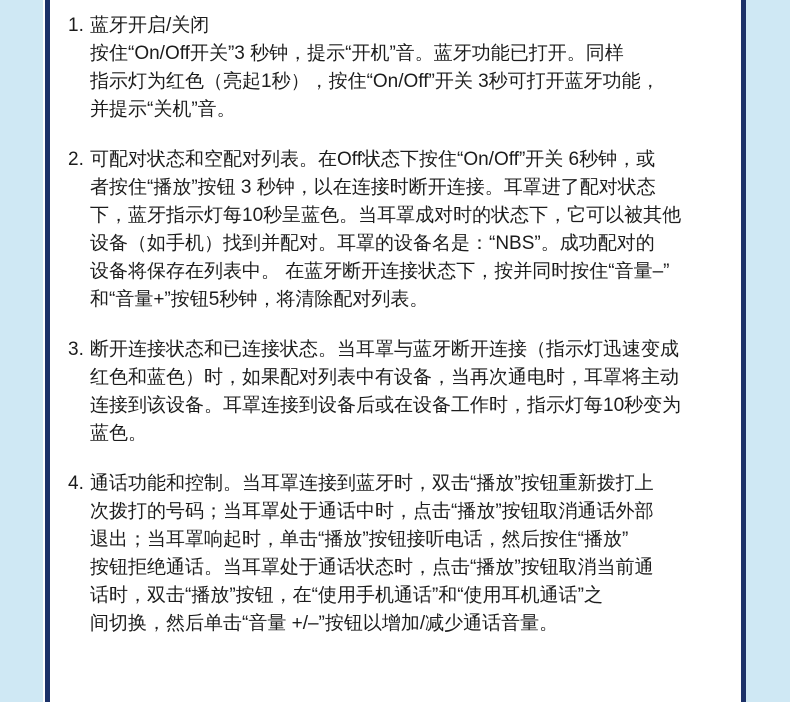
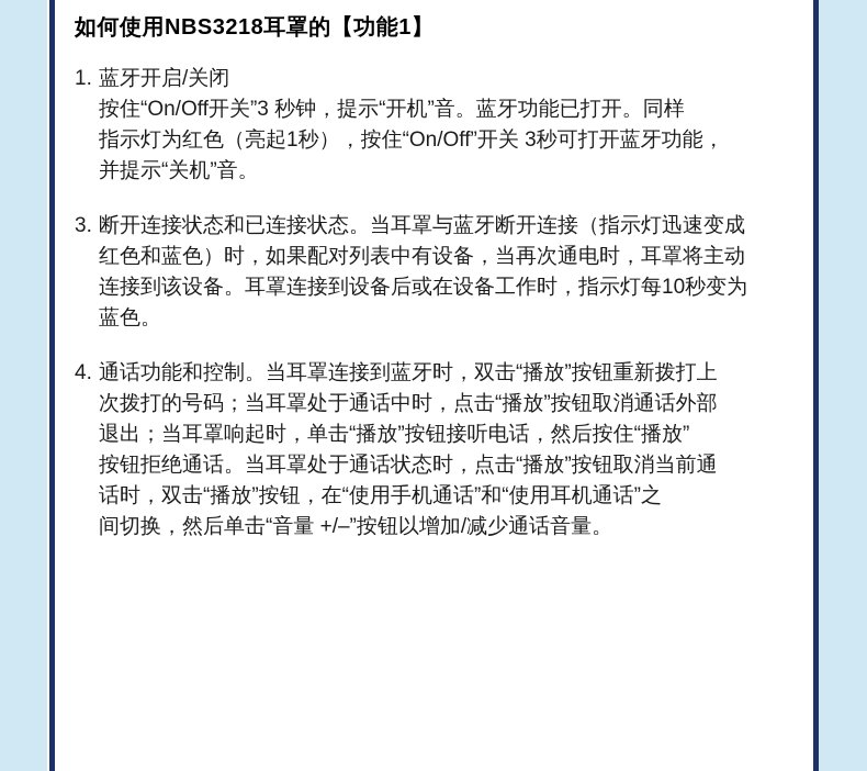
+ 如何使用NBS3218耳罩的【功能1】
  1.
  蓝牙开启/关闭
  按住“On/Off开关”3 秒钟，提示“开机”音。蓝牙功能已打开。同样
  指示灯为红色（亮起1秒），按住“On/Off”开关 3秒可打开蓝牙功能，
  并提示“关机”音。
- 2.
- 可配对状态和空配对列表。在Off状态下按住“On/Off”开关 6秒钟，或
- 者按住“播放”按钮 3 秒钟，以在连接时断开连接。耳罩进了配对状态
- 下，蓝牙指示灯每10秒呈蓝色。当耳罩成对时的状态下，它可以被其他
- 设备（如手机）找到并配对。耳罩的设备名是：“NBS”。成功配对的
- 设备将保存在列表中。 在蓝牙断开连接状态下，按并同时按住“音量–”
- 和“音量+”按钮5秒钟，将清除配对列表。
  3.
  断开连接状态和已连接状态。当耳罩与蓝牙断开连接（指示灯迅速变成
  红色和蓝色）时，如果配对列表中有设备，当再次通电时，耳罩将主动
  连接到该设备。耳罩连接到设备后或在设备工作时，指示灯每10秒变为
  蓝色。
  4.
  通话功能和控制。当耳罩连接到蓝牙时，双击“播放”按钮重新拨打上
  次拨打的号码；当耳罩处于通话中时，点击“播放”按钮取消通话外部
  退出；当耳罩响起时，单击“播放”按钮接听电话，然后按住“播放”
  按钮拒绝通话。当耳罩处于通话状态时，点击“播放”按钮取消当前通
  话时，双击“播放”按钮，在“使用手机通话”和“使用耳机通话”之
  间切换，然后单击“音量 +/–”按钮以增加/减少通话音量。
